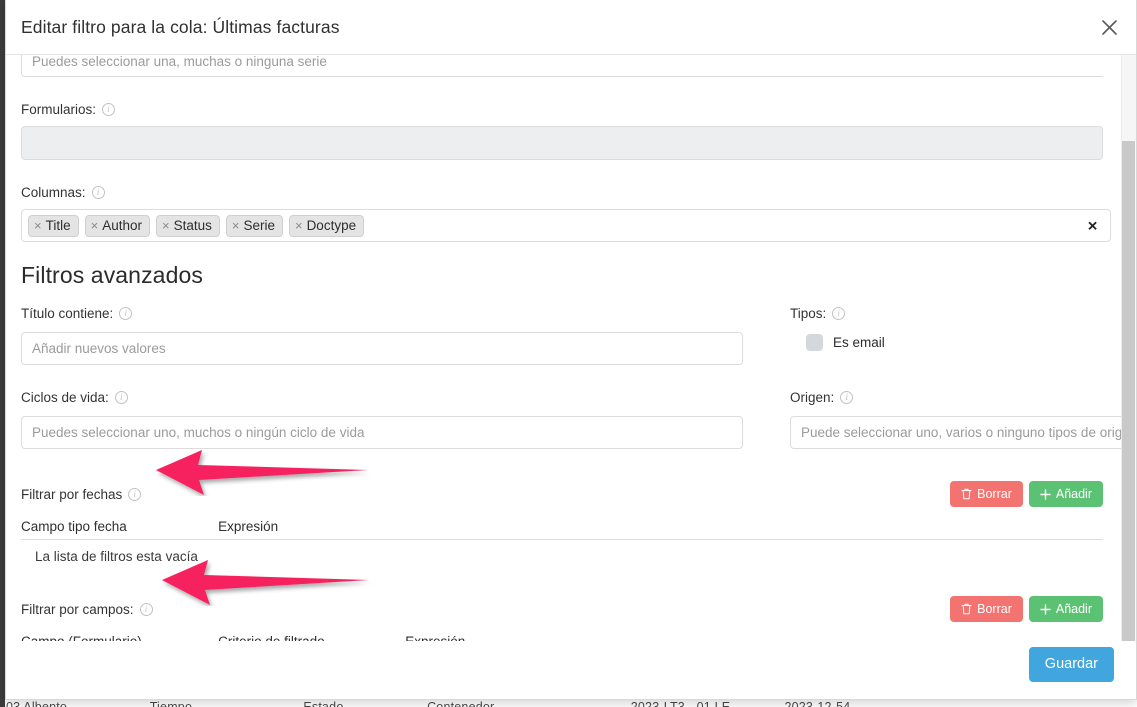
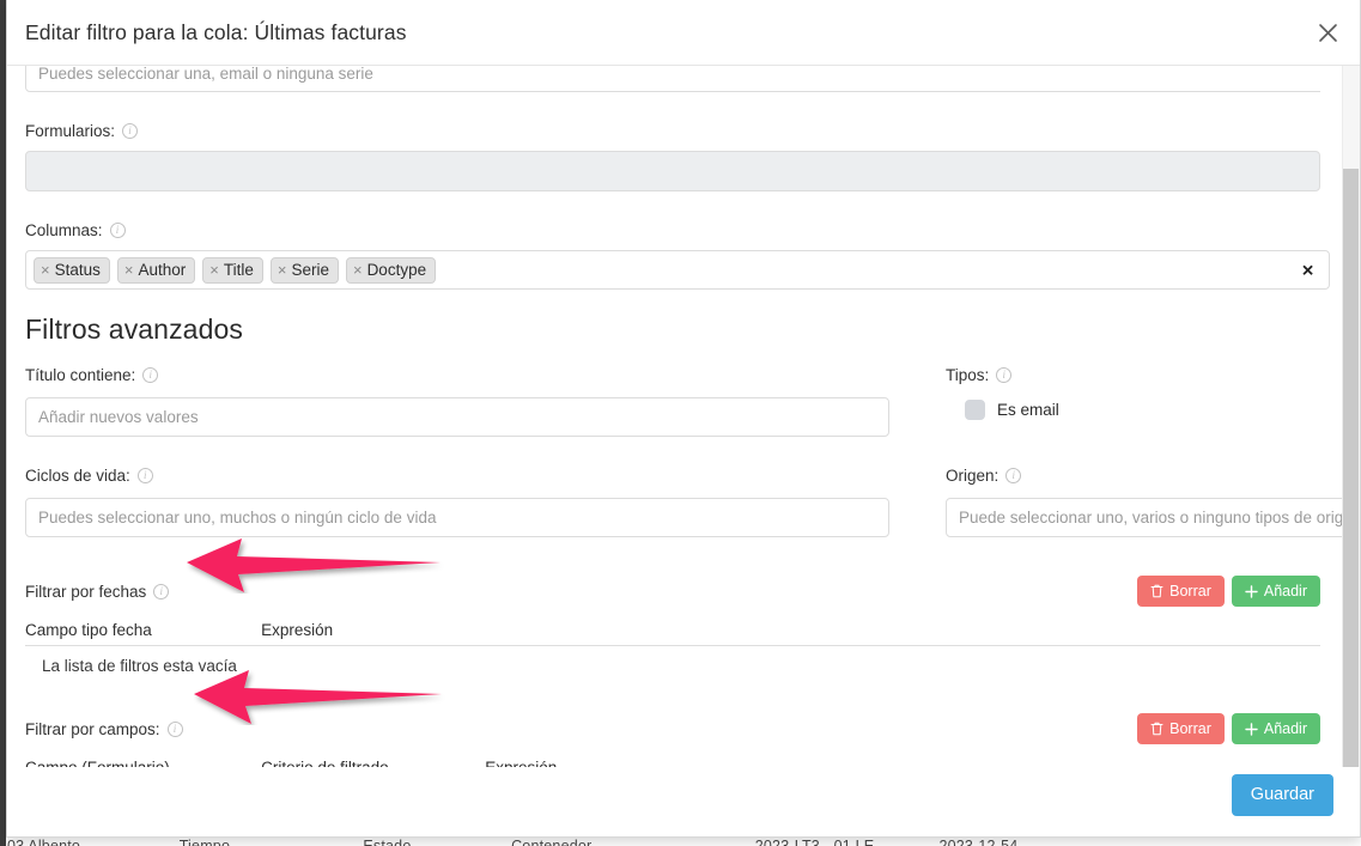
  Editar filtro para la cola: Últimas facturas
- Puedes seleccionar una, muchas o ninguna serie
+ Puedes seleccionar una, email o ninguna serie
  Formularios:
  i
  Columnas:
  i
  ×
- Title
+ Status
  ×
  Author
  ×
- Status
+ Title
  ×
  Serie
  ×
  Doctype
  ✕
  Filtros avanzados
  Título contiene:
  i
  Añadir nuevos valores
  Tipos:
  i
  Es email
  Ciclos de vida:
  i
  Puedes seleccionar uno, muchos o ningún ciclo de vida
  Origen:
  i
  Puede seleccionar uno, varios o ninguno tipos de orig
  Filtrar por fechas
  i
  Borrar
  Añadir
  Campo tipo fecha	Expresión
  La lista de filtros esta vacía
  Filtrar por campos:
  i
  Borrar
  Añadir
  Guardar
